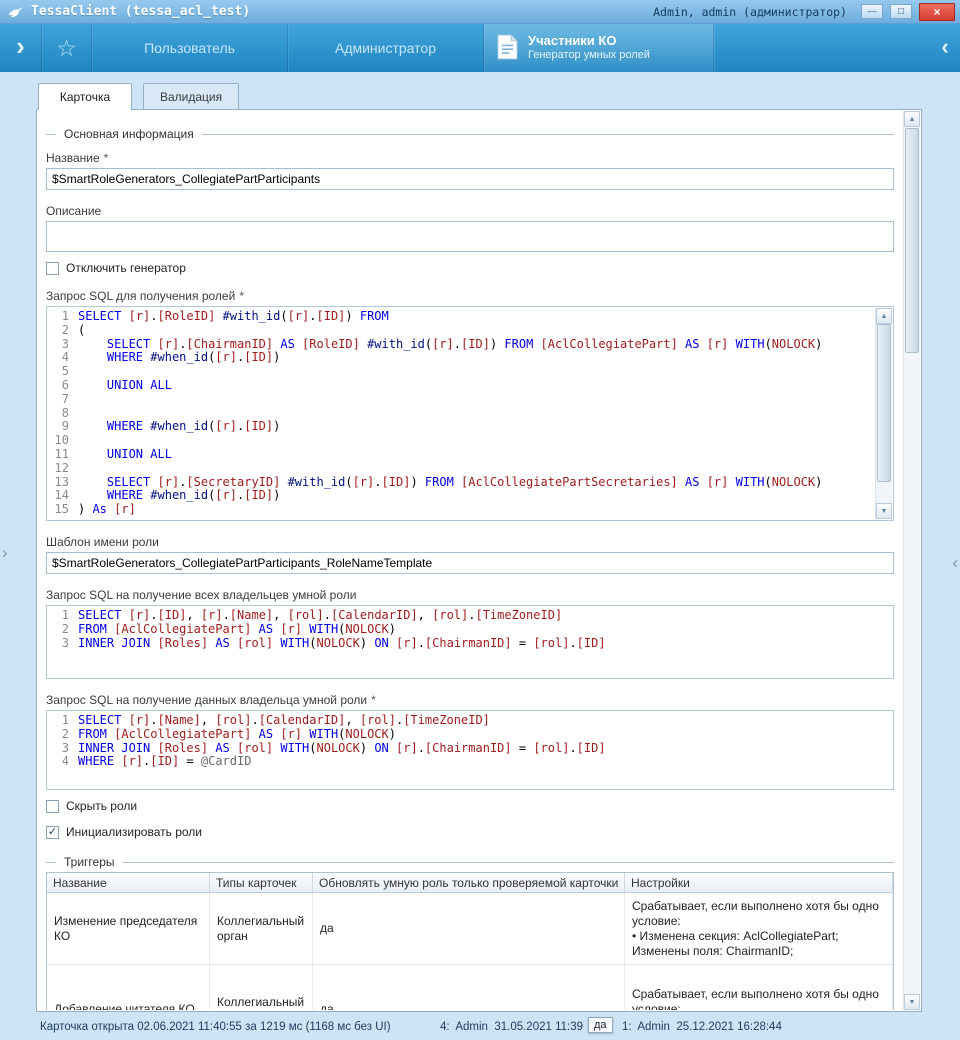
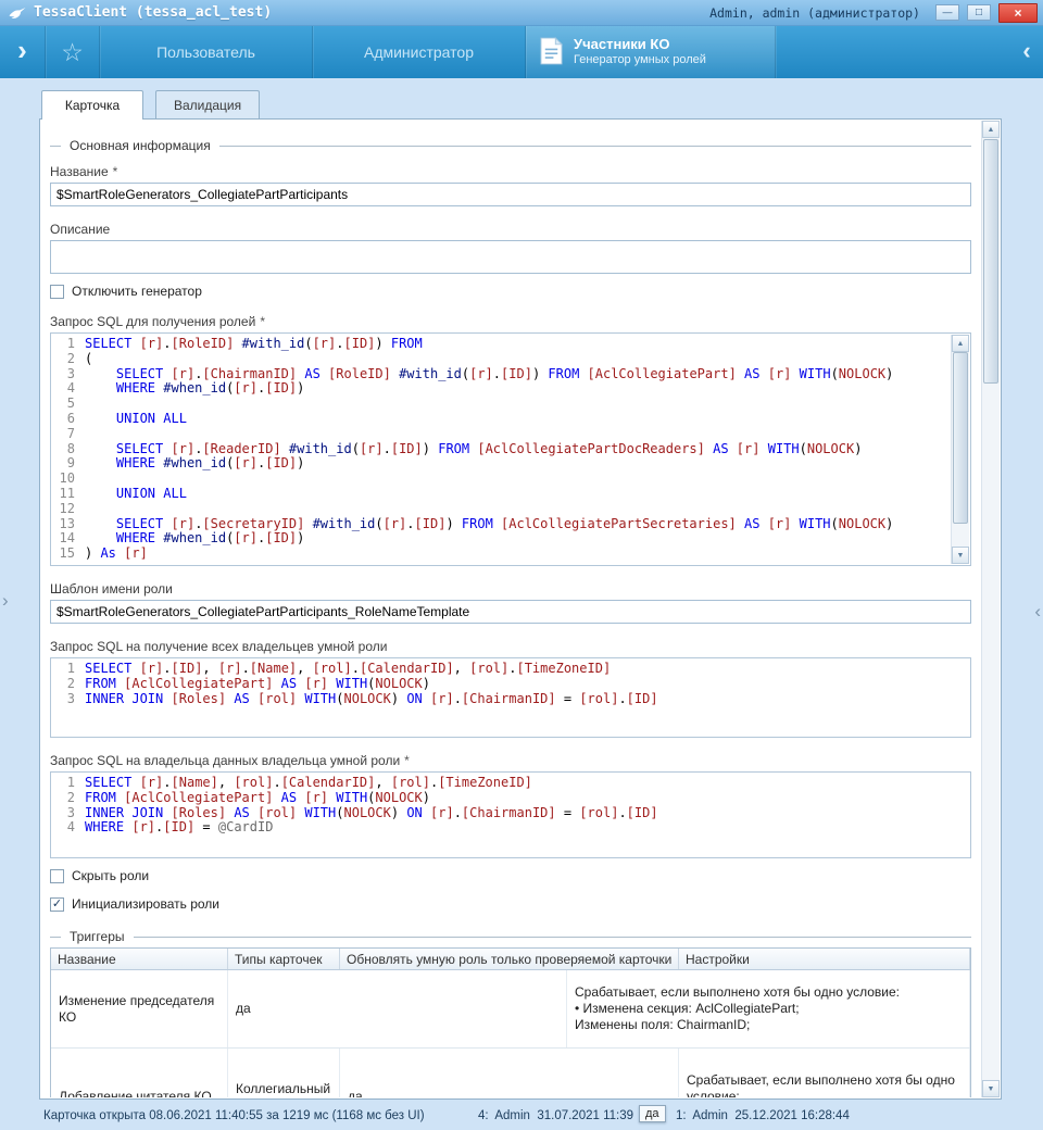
  TessaClient (tessa_acl_test)
  Admin, admin (администратор)
  —
  □
  ×
  ›
  ☆
  Пользователь
  Администратор
  Участники КО
  Генератор умных ролей
  ‹
  ›
  ‹
  Карточка
  Валидация
  Основная информация
  Название *
  $SmartRoleGenerators_CollegiatePartParticipants
  Описание
  Отключить генератор
  Запрос SQL для получения ролей *
  1
  SELECT [r].[RoleID] #with_id([r].[ID]) FROM
  2
  (
  3
  SELECT [r].[ChairmanID] AS [RoleID] #with_id([r].[ID]) FROM [AclCollegiatePart] AS [r] WITH(NOLOCK)
  4
  WHERE #when_id([r].[ID])
  5
  6
  UNION ALL
  7
  8
+ SELECT [r].[ReaderID] #with_id([r].[ID]) FROM [AclCollegiatePartDocReaders] AS [r] WITH(NOLOCK)
  9
  WHERE #when_id([r].[ID])
  10
  11
  UNION ALL
  12
  13
  SELECT [r].[SecretaryID] #with_id([r].[ID]) FROM [AclCollegiatePartSecretaries] AS [r] WITH(NOLOCK)
  14
  WHERE #when_id([r].[ID])
  15
  ) As [r]
  Шаблон имени роли
  $SmartRoleGenerators_CollegiatePartParticipants_RoleNameTemplate
  Запрос SQL на получение всех владельцев умной роли
  1
  SELECT [r].[ID], [r].[Name], [rol].[CalendarID], [rol].[TimeZoneID]
  2
  FROM [AclCollegiatePart] AS [r] WITH(NOLOCK)
  3
  INNER JOIN [Roles] AS [rol] WITH(NOLOCK) ON [r].[ChairmanID] = [rol].[ID]
- Запрос SQL на получение данных владельца умной роли *
+ Запрос SQL на владельца данных владельца умной роли *
  1
  SELECT [r].[Name], [rol].[CalendarID], [rol].[TimeZoneID]
  2
  FROM [AclCollegiatePart] AS [r] WITH(NOLOCK)
  3
  INNER JOIN [Roles] AS [rol] WITH(NOLOCK) ON [r].[ChairmanID] = [rol].[ID]
  4
  WHERE [r].[ID] = @CardID
  Скрыть роли
  ✓
  Инициализировать роли
  Триггеры
  Название
  Типы карточек
  Обновлять умную роль только проверяемой карточки
  Настройки
  Изменение председателя КО
- Коллегиальный орган
  да
  Срабатывает, если выполнено хотя бы одно условие:
  • Изменена секция: AclCollegiatePart;
  Изменены поля: ChairmanID;
  Добавление читателя КО
  Коллегиальный
  да
  Срабатывает, если выполнено хотя бы одно условие:
- Карточка открыта 02.06.2021 11:40:55 за 1219 мс (1168 мс без UI)
+ Карточка открыта 08.06.2021 11:40:55 за 1219 мс (1168 мс без UI)
- 4: Admin 31.05.2021 11:39
+ 4: Admin 31.07.2021 11:39
  да
  1: Admin 25.12.2021 16:28:44
